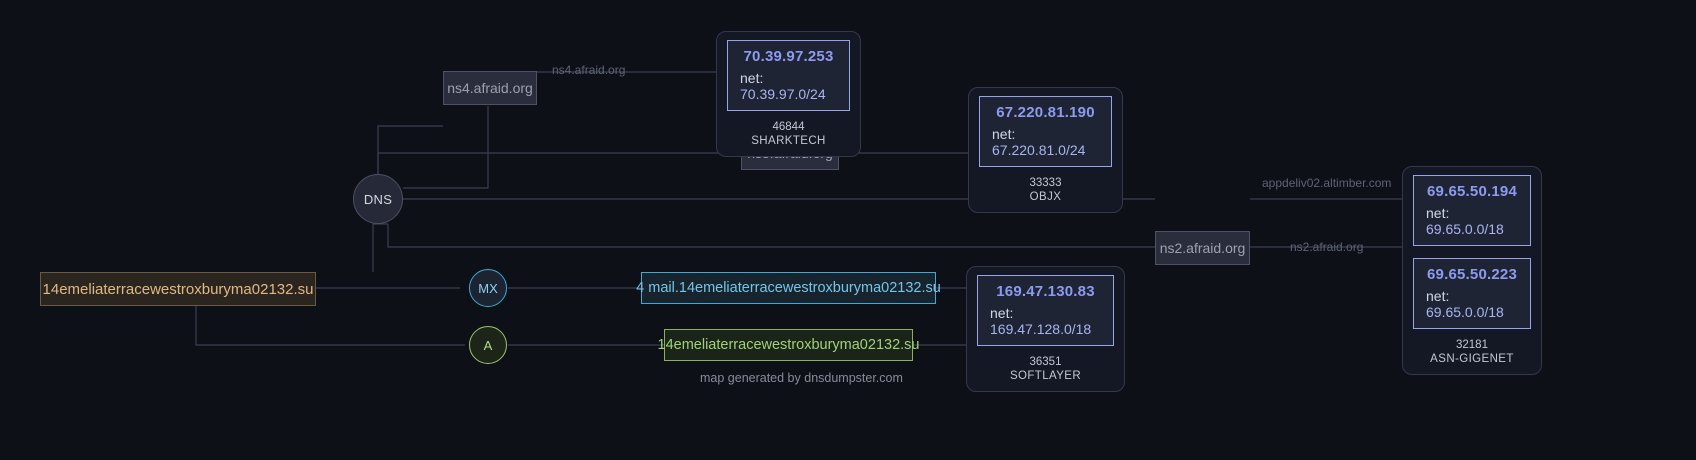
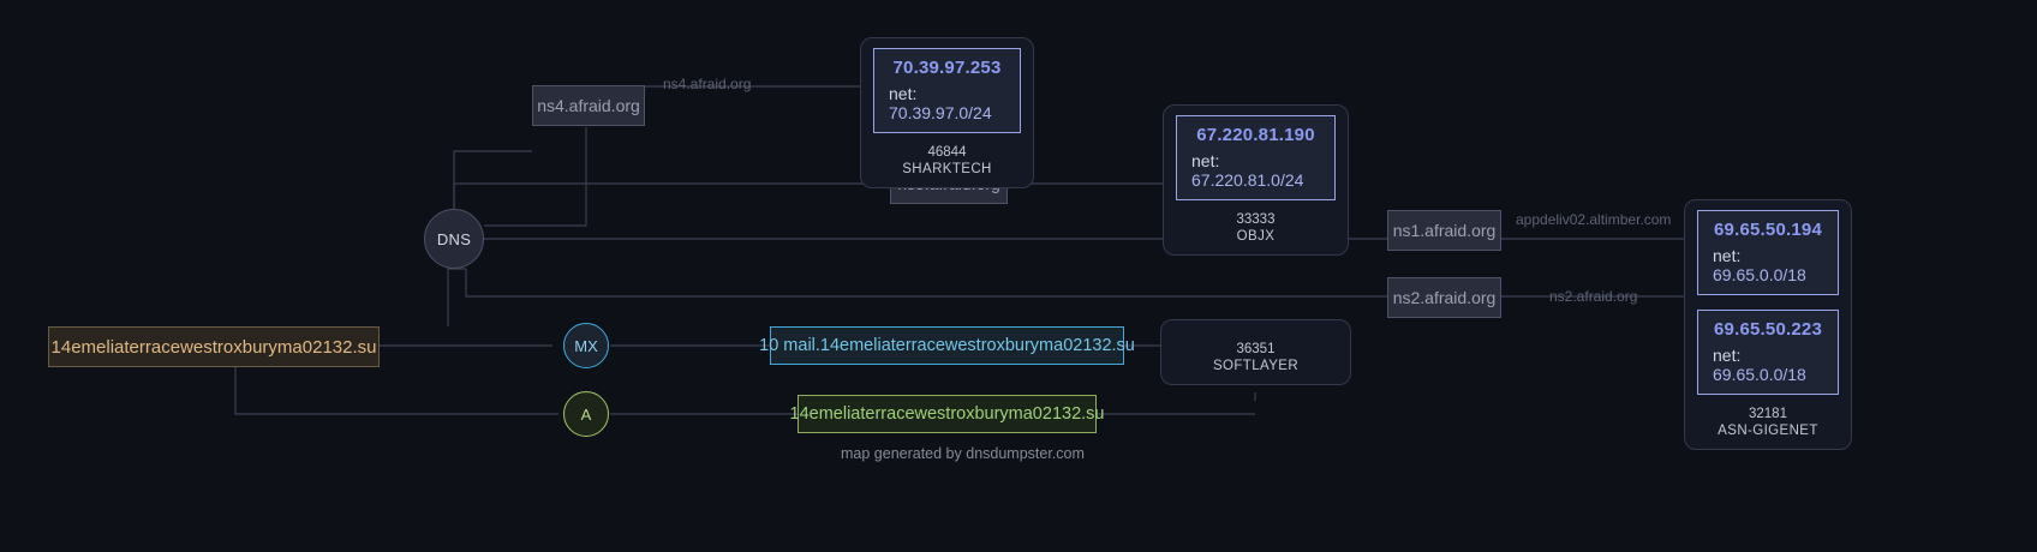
  DNS
  ns4.afraid.org
+ ns1.afraid.org
  ns2.afraid.org
  ns4.afraid.org
  appdeliv02.altimber.com
  ns2.afraid.org
  14emeliaterracewestroxburyma02132.su
  MX
  A
- 4 mail.14emeliaterracewestroxburyma02132.su
+ 10 mail.14emeliaterracewestroxburyma02132.su
  14emeliaterracewestroxburyma02132.su
  70.39.97.253
  net: 70.39.97.0/24
  46844
  SHARKTECH
  67.220.81.190
  net: 67.220.81.0/24
  33333
  OBJX
  69.65.50.194
  net: 69.65.0.0/18
  69.65.50.223
  net: 69.65.0.0/18
  32181
  ASN-GIGENET
- 169.47.130.83
- net: 169.47.128.0/18
  36351
  SOFTLAYER
  map generated by dnsdumpster.com
